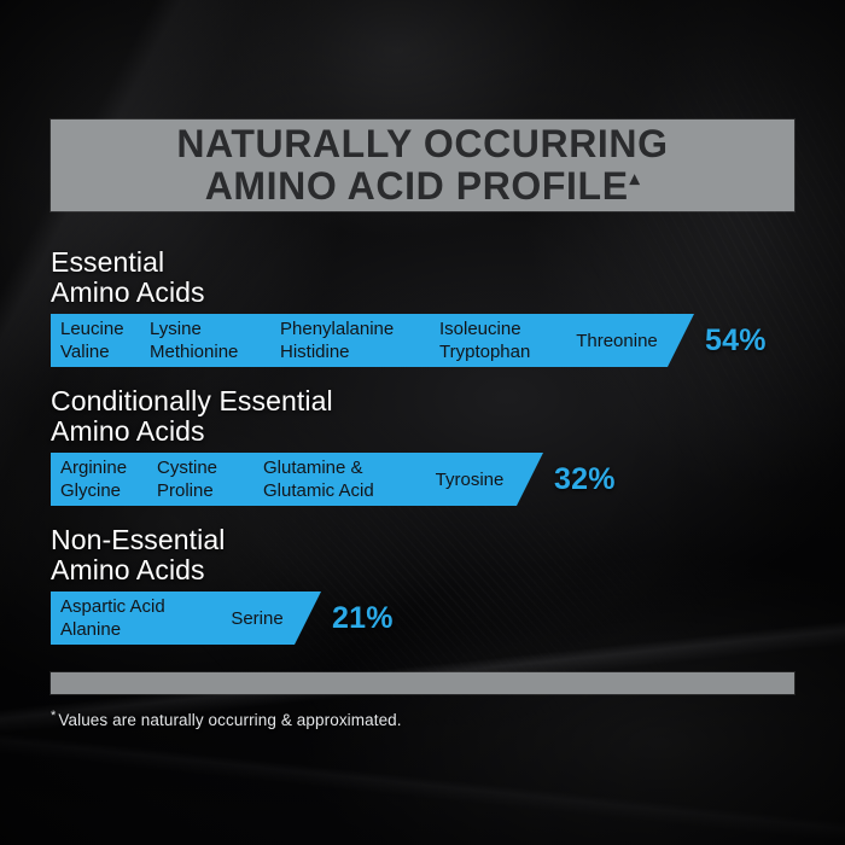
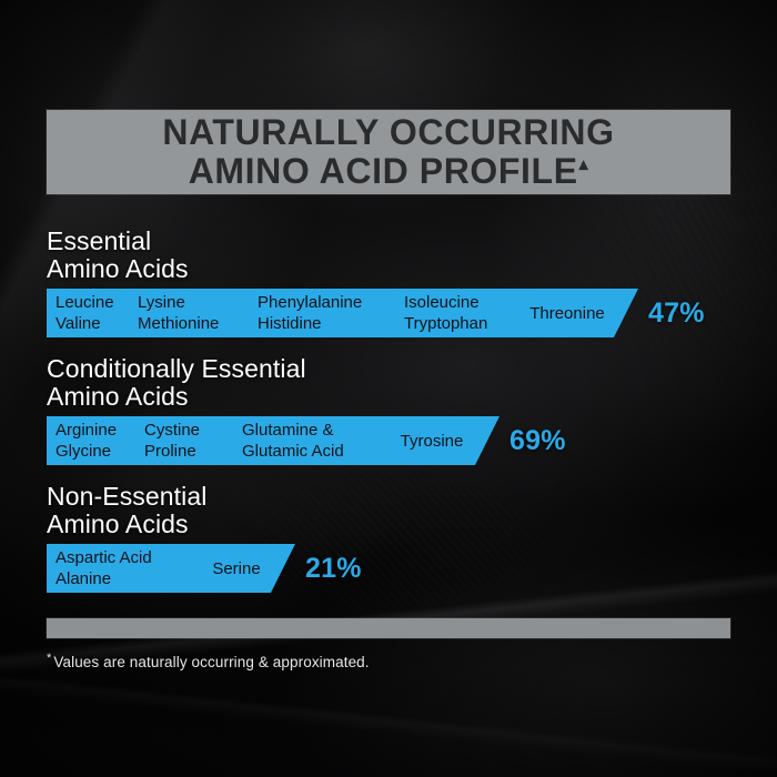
  NATURALLY OCCURRING
  AMINO ACID PROFILE▴
  Essential
  Amino Acids
  Leucine
  Valine
  Lysine
  Methionine
  Phenylalanine
  Histidine
  Isoleucine
  Tryptophan
  Threonine
- 54%
+ 47%
  Conditionally Essential
  Amino Acids
  Arginine
  Glycine
  Cystine
  Proline
  Glutamine &
  Glutamic Acid
  Tyrosine
- 32%
+ 69%
  Non-Essential
  Amino Acids
  Aspartic Acid
  Alanine
  Serine
  21%
  * Values are naturally occurring & approximated.
